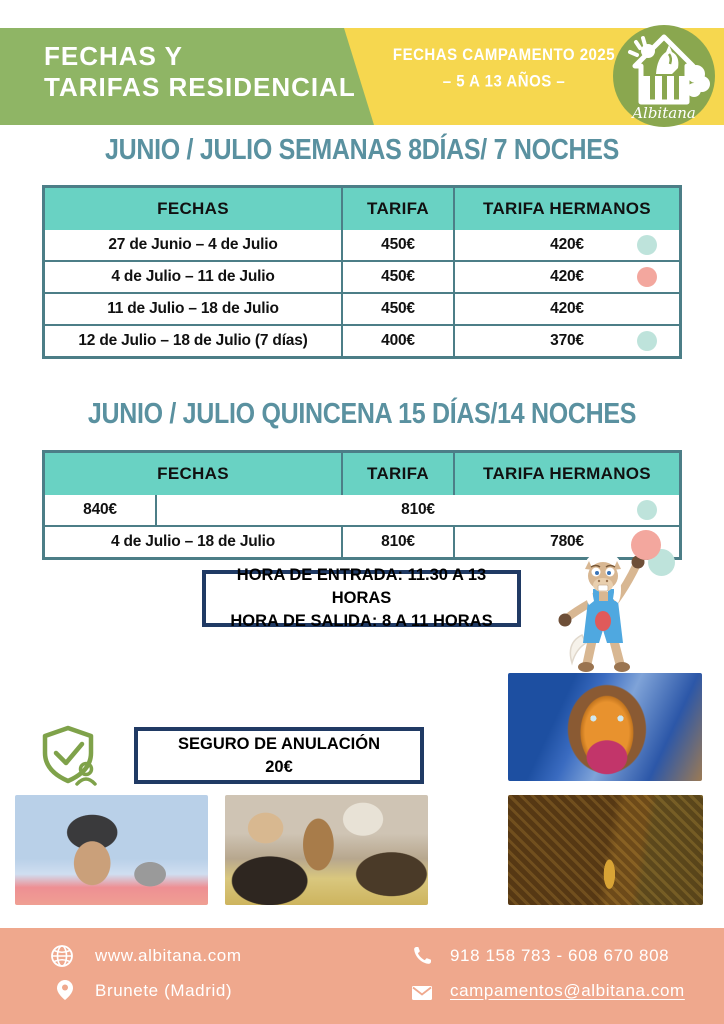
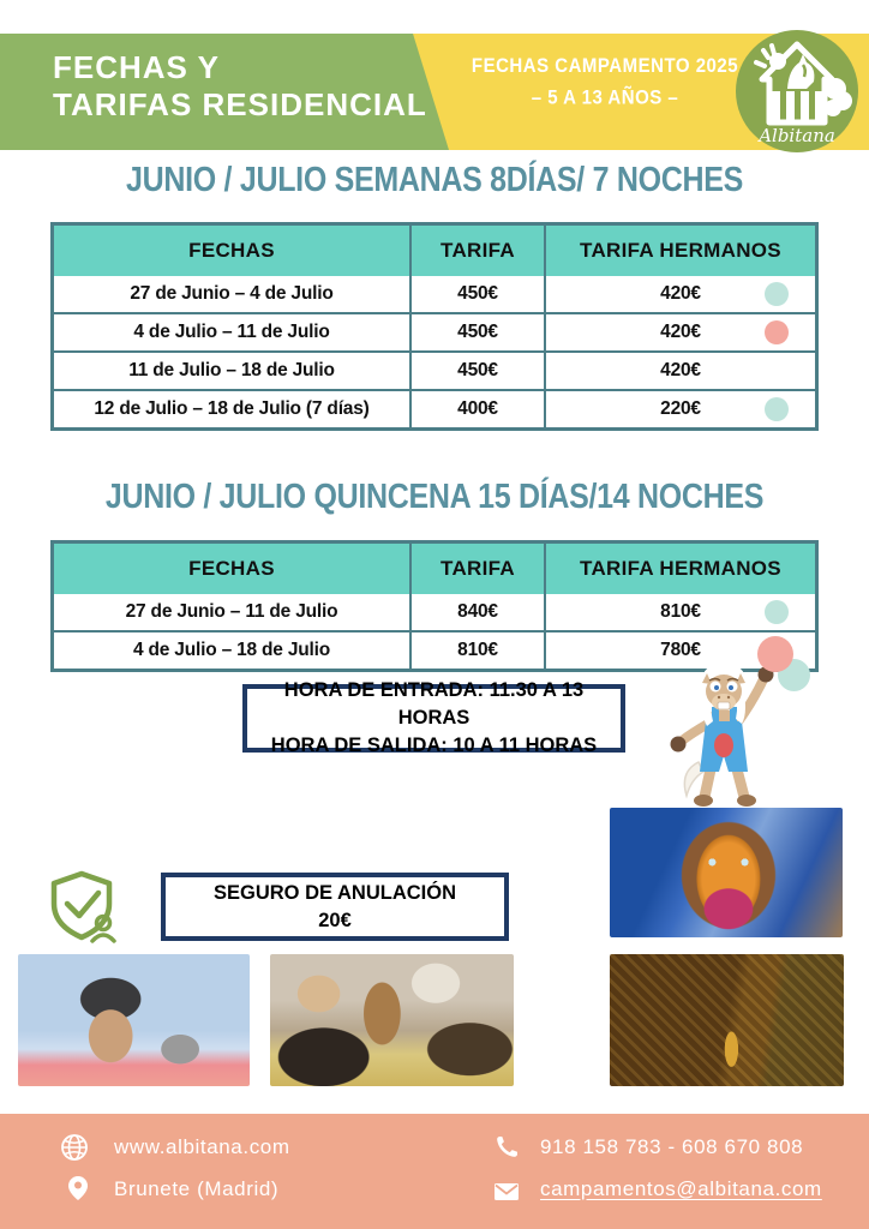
  FECHAS Y
  TARIFAS RESIDENCIAL
  FECHAS CAMPAMENTO 2025
  – 5 A 13 AÑOS –
  Albitana
  JUNIO / JULIO SEMANAS 8DÍAS/ 7 NOCHES
  FECHAS
  TARIFA
  TARIFA HERMANOS
  27 de Junio – 4 de Julio
  450€
  420€
  4 de Julio – 11 de Julio
  450€
  420€
  11 de Julio – 18 de Julio
  450€
  420€
  12 de Julio – 18 de Julio (7 días)
  400€
- 370€
+ 220€
  JUNIO / JULIO QUINCENA 15 DÍAS/14 NOCHES
  FECHAS
  TARIFA
  TARIFA HERMANOS
+ 27 de Junio – 11 de Julio
  840€
  810€
  4 de Julio – 18 de Julio
  810€
  780€
  HORA DE ENTRADA: 11.30 A 13 HORAS
- HORA DE SALIDA: 8 A 11 HORAS
+ HORA DE SALIDA: 10 A 11 HORAS
  SEGURO DE ANULACIÓN
  20€
  www.albitana.com
  Brunete (Madrid)
  918 158 783 - 608 670 808
  campamentos@albitana.com
